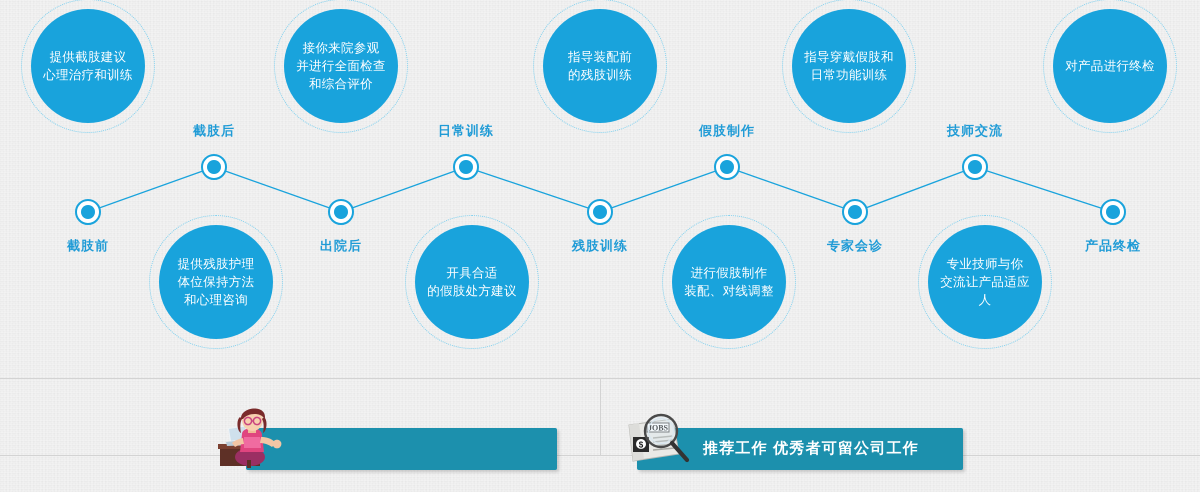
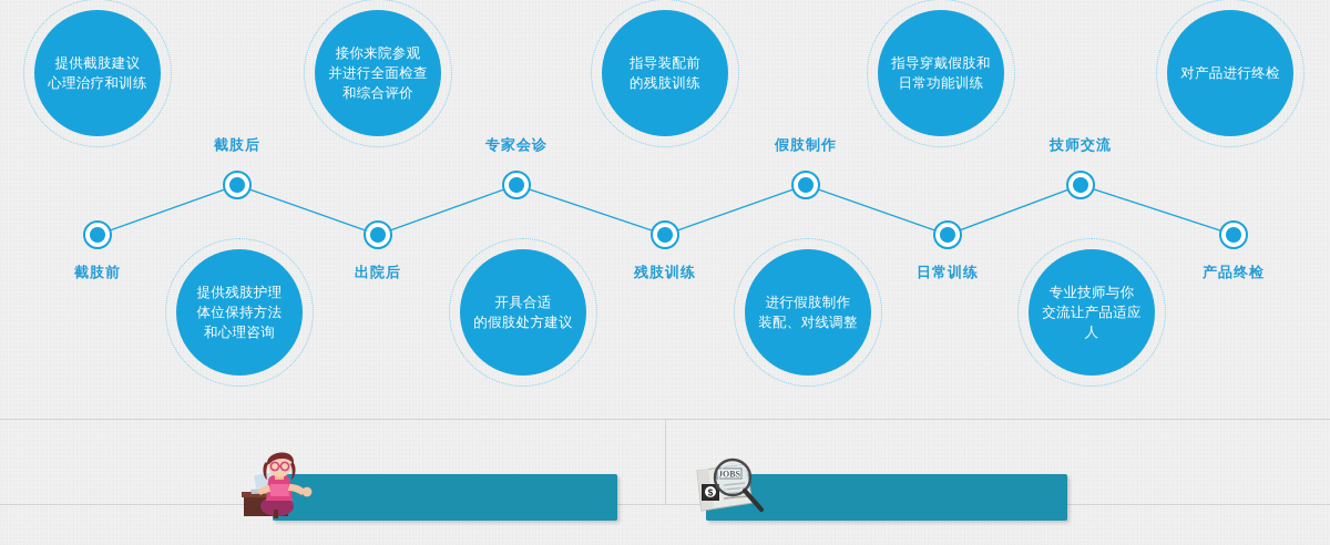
  提供截肢建议
  心理治疗和训练
  接你来院参观
  并进行全面检查
  和综合评价
  指导装配前
  的残肢训练
  指导穿戴假肢和
  日常功能训练
  对产品进行终检
  提供残肢护理
  体位保持方法
  和心理咨询
  开具合适
  的假肢处方建议
  进行假肢制作
  装配、对线调整
  专业技师与你
  交流让产品适应人
  截肢前
  截肢后
  出院后
- 日常训练
+ 专家会诊
  残肢训练
  假肢制作
- 专家会诊
+ 日常训练
  技师交流
  产品终检
  JOBS
  $
- 推荐工作 优秀者可留公司工作
